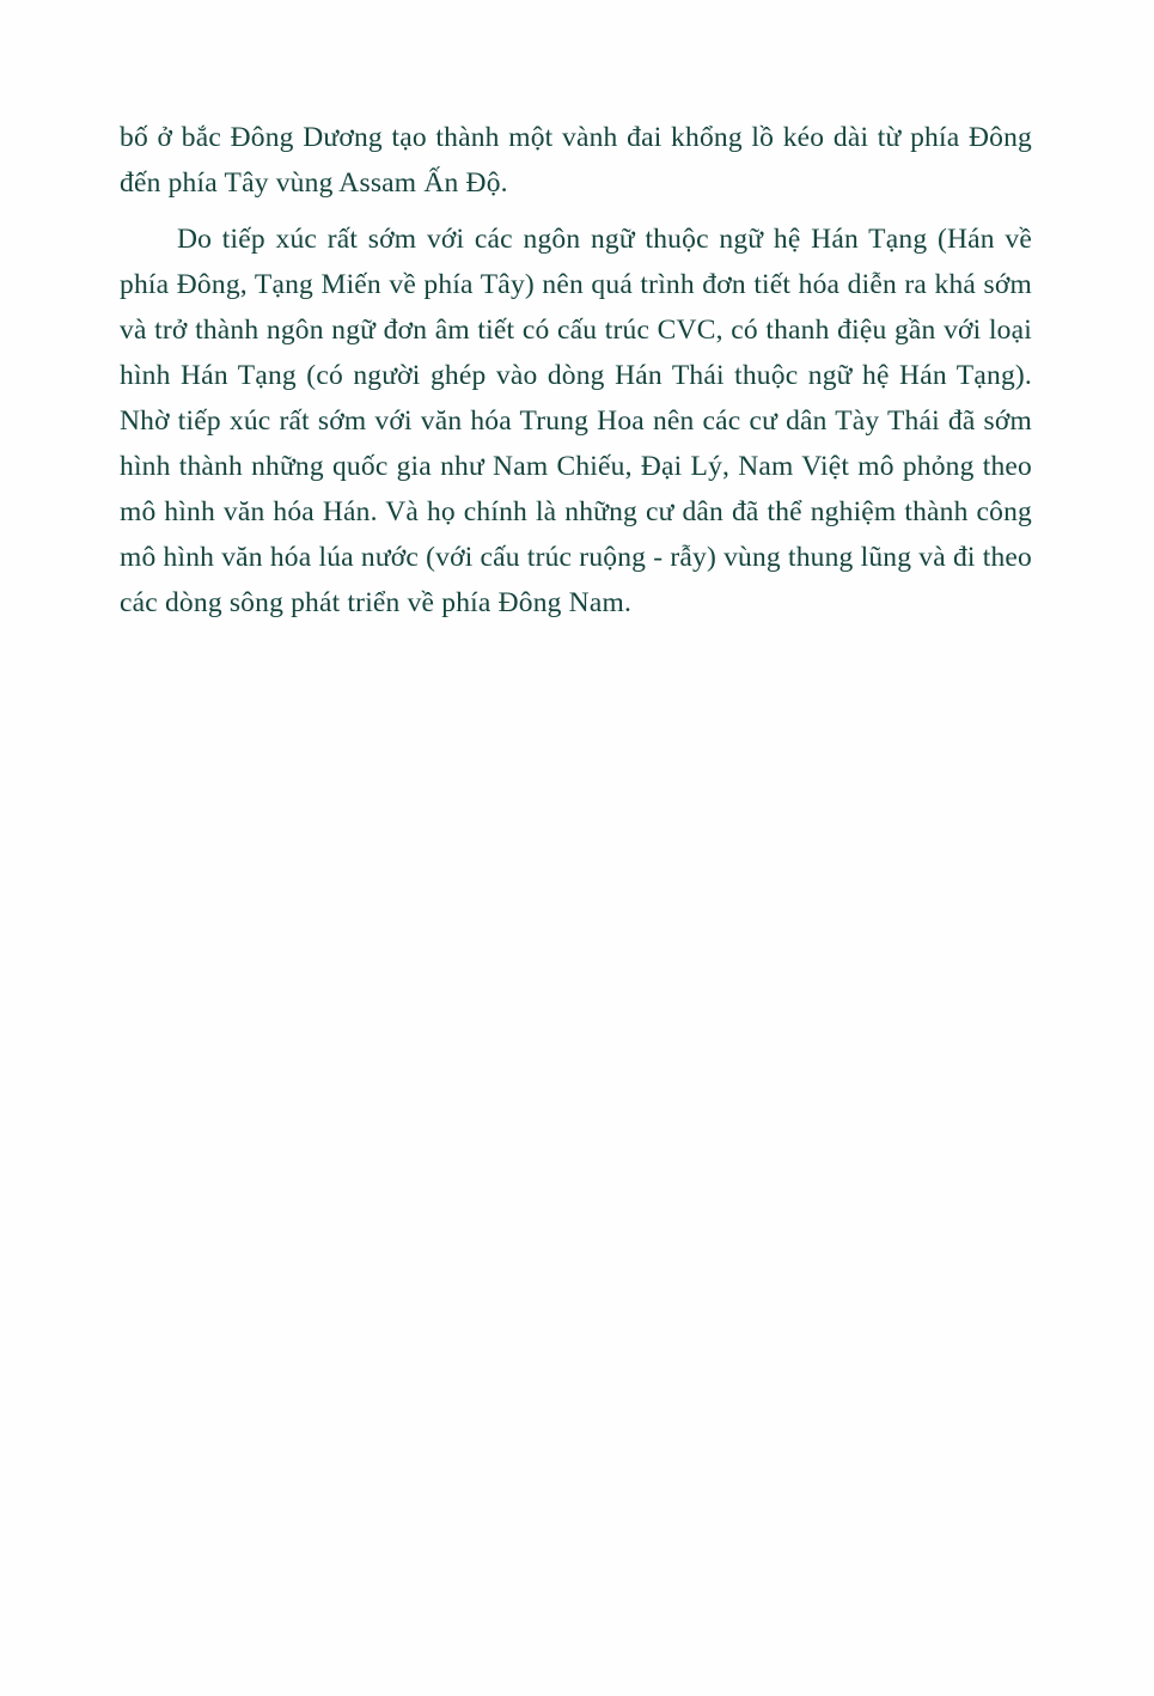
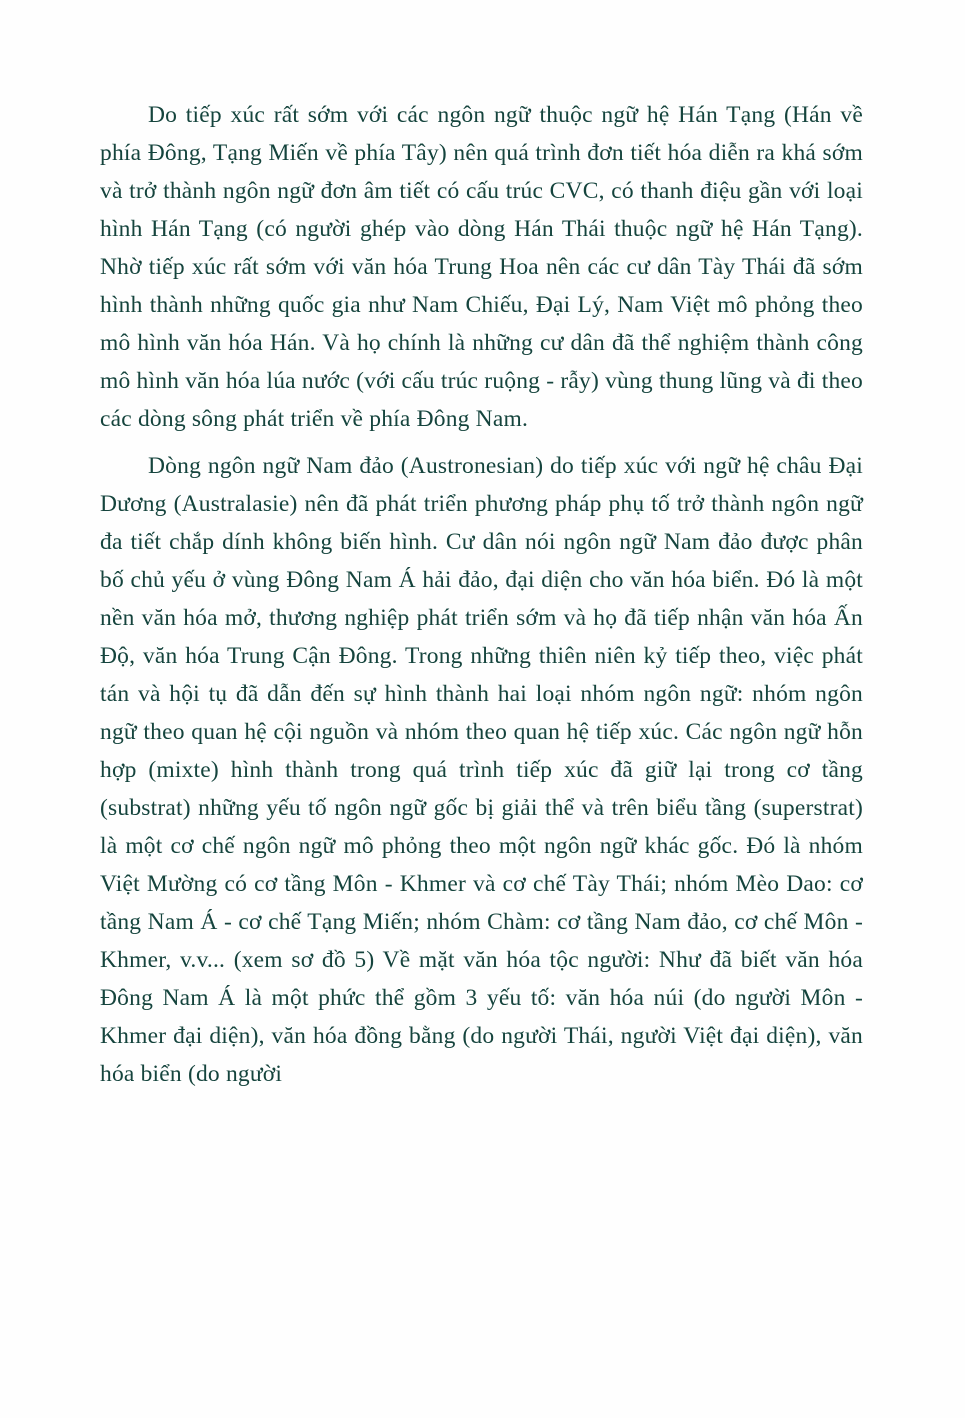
- bố ở bắc Đông Dương tạo thành một vành đai khổng lồ kéo dài từ phía Đông đến phía Tây vùng Assam Ấn Độ.
  Do tiếp xúc rất sớm với các ngôn ngữ thuộc ngữ hệ Hán Tạng (Hán về phía Đông, Tạng Miến về phía Tây) nên quá trình đơn tiết hóa diễn ra khá sớm và trở thành ngôn ngữ đơn âm tiết có cấu trúc CVC, có thanh điệu gần với loại hình Hán Tạng (có người ghép vào dòng Hán Thái thuộc ngữ hệ Hán Tạng). Nhờ tiếp xúc rất sớm với văn hóa Trung Hoa nên các cư dân Tày Thái đã sớm hình thành những quốc gia như Nam Chiếu, Đại Lý, Nam Việt mô phỏng theo mô hình văn hóa Hán. Và họ chính là những cư dân đã thể nghiệm thành công mô hình văn hóa lúa nước (với cấu trúc ruộng - rẫy) vùng thung lũng và đi theo các dòng sông phát triển về phía Đông Nam.
+ Dòng ngôn ngữ Nam đảo (Austronesian) do tiếp xúc với ngữ hệ châu Đại Dương (Australasie) nên đã phát triển phương pháp phụ tố trở thành ngôn ngữ đa tiết chắp dính không biến hình. Cư dân nói ngôn ngữ Nam đảo được phân bố chủ yếu ở vùng Đông Nam Á hải đảo, đại diện cho văn hóa biển. Đó là một nền văn hóa mở, thương nghiệp phát triển sớm và họ đã tiếp nhận văn hóa Ấn Độ, văn hóa Trung Cận Đông. Trong những thiên niên kỷ tiếp theo, việc phát tán và hội tụ đã dẫn đến sự hình thành hai loại nhóm ngôn ngữ: nhóm ngôn ngữ theo quan hệ cội nguồn và nhóm theo quan hệ tiếp xúc. Các ngôn ngữ hỗn hợp (mixte) hình thành trong quá trình tiếp xúc đã giữ lại trong cơ tầng (substrat) những yếu tố ngôn ngữ gốc bị giải thể và trên biểu tầng (superstrat) là một cơ chế ngôn ngữ mô phỏng theo một ngôn ngữ khác gốc. Đó là nhóm Việt Mường có cơ tầng Môn - Khmer và cơ chế Tày Thái; nhóm Mèo Dao: cơ tầng Nam Á - cơ chế Tạng Miến; nhóm Chàm: cơ tầng Nam đảo, cơ chế Môn - Khmer, v.v... (xem sơ đồ 5) Về mặt văn hóa tộc người: Như đã biết văn hóa Đông Nam Á là một phức thể gồm 3 yếu tố: văn hóa núi (do người Môn - Khmer đại diện), văn hóa đồng bằng (do người Thái, người Việt đại diện), văn hóa biển (do người
